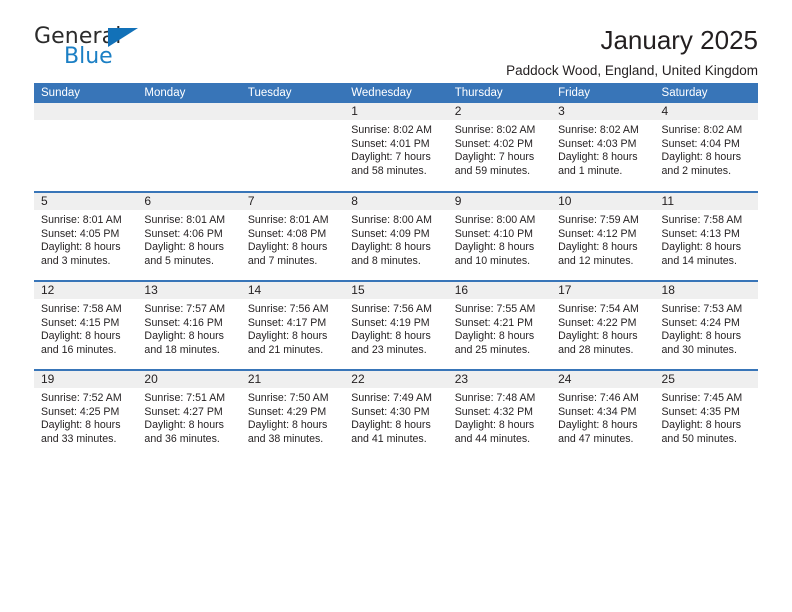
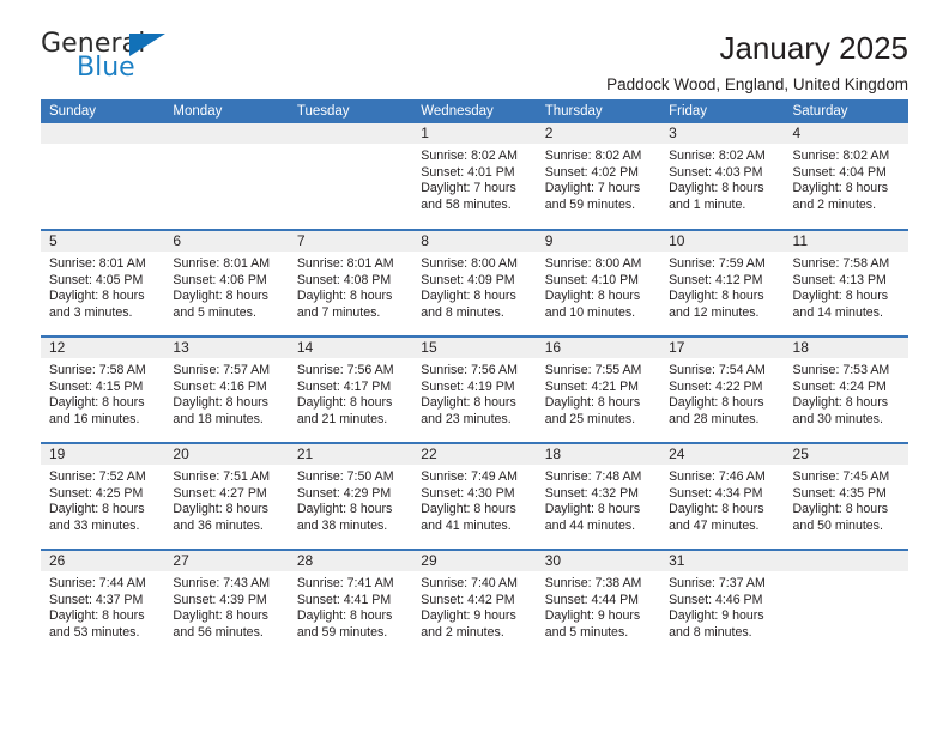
  General
  Blue
  January 2025
  Paddock Wood, England, United Kingdom
  Sunday	Monday	Tuesday	Wednesday	Thursday	Friday	Saturday
  			1Sunrise: 8:02 AMSunset: 4:01 PMDaylight: 7 hoursand 58 minutes.	2Sunrise: 8:02 AMSunset: 4:02 PMDaylight: 7 hoursand 59 minutes.	3Sunrise: 8:02 AMSunset: 4:03 PMDaylight: 8 hoursand 1 minute.	4Sunrise: 8:02 AMSunset: 4:04 PMDaylight: 8 hoursand 2 minutes.
  5Sunrise: 8:01 AMSunset: 4:05 PMDaylight: 8 hoursand 3 minutes.	6Sunrise: 8:01 AMSunset: 4:06 PMDaylight: 8 hoursand 5 minutes.	7Sunrise: 8:01 AMSunset: 4:08 PMDaylight: 8 hoursand 7 minutes.	8Sunrise: 8:00 AMSunset: 4:09 PMDaylight: 8 hoursand 8 minutes.	9Sunrise: 8:00 AMSunset: 4:10 PMDaylight: 8 hoursand 10 minutes.	10Sunrise: 7:59 AMSunset: 4:12 PMDaylight: 8 hoursand 12 minutes.	11Sunrise: 7:58 AMSunset: 4:13 PMDaylight: 8 hoursand 14 minutes.
  12Sunrise: 7:58 AMSunset: 4:15 PMDaylight: 8 hoursand 16 minutes.	13Sunrise: 7:57 AMSunset: 4:16 PMDaylight: 8 hoursand 18 minutes.	14Sunrise: 7:56 AMSunset: 4:17 PMDaylight: 8 hoursand 21 minutes.	15Sunrise: 7:56 AMSunset: 4:19 PMDaylight: 8 hoursand 23 minutes.	16Sunrise: 7:55 AMSunset: 4:21 PMDaylight: 8 hoursand 25 minutes.	17Sunrise: 7:54 AMSunset: 4:22 PMDaylight: 8 hoursand 28 minutes.	18Sunrise: 7:53 AMSunset: 4:24 PMDaylight: 8 hoursand 30 minutes.
- 19Sunrise: 7:52 AMSunset: 4:25 PMDaylight: 8 hoursand 33 minutes.	20Sunrise: 7:51 AMSunset: 4:27 PMDaylight: 8 hoursand 36 minutes.	21Sunrise: 7:50 AMSunset: 4:29 PMDaylight: 8 hoursand 38 minutes.	22Sunrise: 7:49 AMSunset: 4:30 PMDaylight: 8 hoursand 41 minutes.	23Sunrise: 7:48 AMSunset: 4:32 PMDaylight: 8 hoursand 44 minutes.	24Sunrise: 7:46 AMSunset: 4:34 PMDaylight: 8 hoursand 47 minutes.	25Sunrise: 7:45 AMSunset: 4:35 PMDaylight: 8 hoursand 50 minutes.
+ 19Sunrise: 7:52 AMSunset: 4:25 PMDaylight: 8 hoursand 33 minutes.	20Sunrise: 7:51 AMSunset: 4:27 PMDaylight: 8 hoursand 36 minutes.	21Sunrise: 7:50 AMSunset: 4:29 PMDaylight: 8 hoursand 38 minutes.	22Sunrise: 7:49 AMSunset: 4:30 PMDaylight: 8 hoursand 41 minutes.	18Sunrise: 7:48 AMSunset: 4:32 PMDaylight: 8 hoursand 44 minutes.	24Sunrise: 7:46 AMSunset: 4:34 PMDaylight: 8 hoursand 47 minutes.	25Sunrise: 7:45 AMSunset: 4:35 PMDaylight: 8 hoursand 50 minutes.
+ 26Sunrise: 7:44 AMSunset: 4:37 PMDaylight: 8 hoursand 53 minutes.	27Sunrise: 7:43 AMSunset: 4:39 PMDaylight: 8 hoursand 56 minutes.	28Sunrise: 7:41 AMSunset: 4:41 PMDaylight: 8 hoursand 59 minutes.	29Sunrise: 7:40 AMSunset: 4:42 PMDaylight: 9 hoursand 2 minutes.	30Sunrise: 7:38 AMSunset: 4:44 PMDaylight: 9 hoursand 5 minutes.	31Sunrise: 7:37 AMSunset: 4:46 PMDaylight: 9 hoursand 8 minutes.
